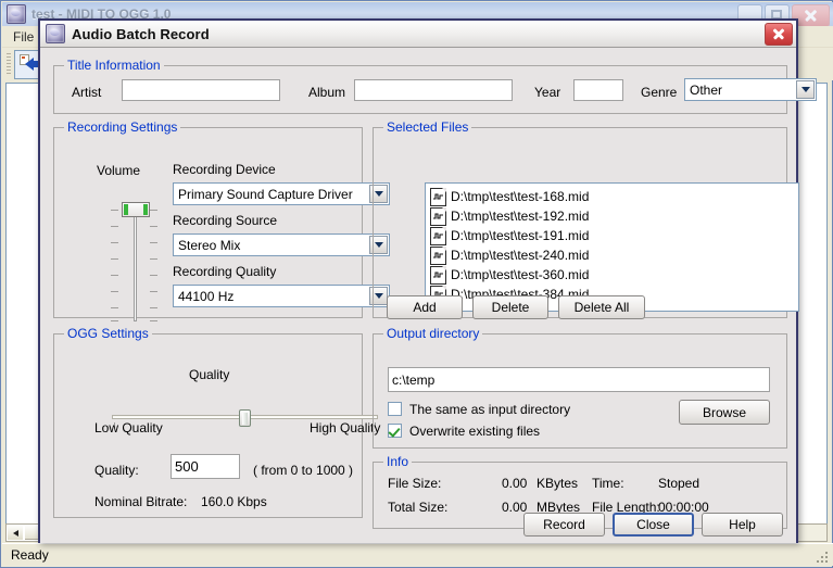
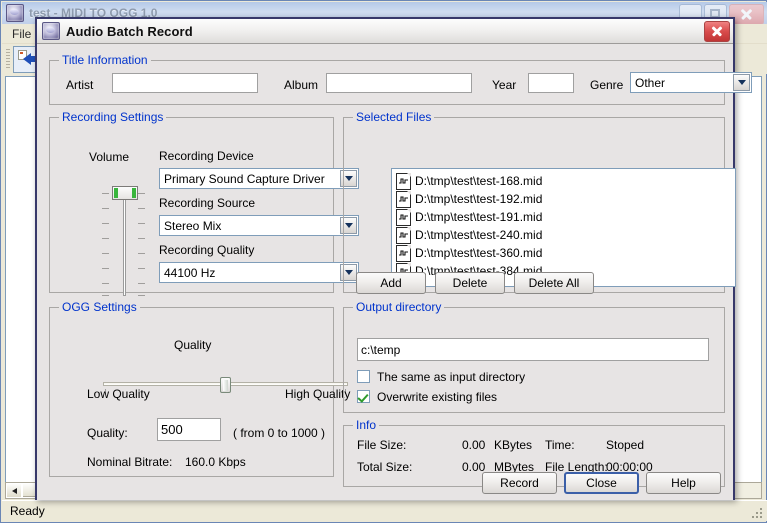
  test - MIDI TO OGG 1.0
  File
  Ready
  Audio Batch Record
  Title Information
  Artist
  Album
  Year
  Genre
  Other
  Recording Settings
  Volume
  Recording Device
  Primary Sound Capture Driver
  Recording Source
  Stereo Mix
  Recording Quality
  44100 Hz
  Selected Files
  D:\tmp\test\test-168.mid
  D:\tmp\test\test-192.mid
  D:\tmp\test\test-191.mid
  D:\tmp\test\test-240.mid
  D:\tmp\test\test-360.mid
  D:\tmp\test\test-384.mid
  Add
  Delete
  Delete All
  OGG Settings
  Quality
  Low Quality
  High Quality
  Quality:
  500
  ( from 0 to 1000 )
  Nominal Bitrate:
  160.0 Kbps
  Output directory
  c:\temp
  The same as input directory
  Overwrite existing files
- Browse
  Info
  File Size:
  0.00
  KBytes
  Time:
  Stoped
  Total Size:
  0.00
  MBytes
  File Length:
  00:00:00
  Record
  Close
  Help
